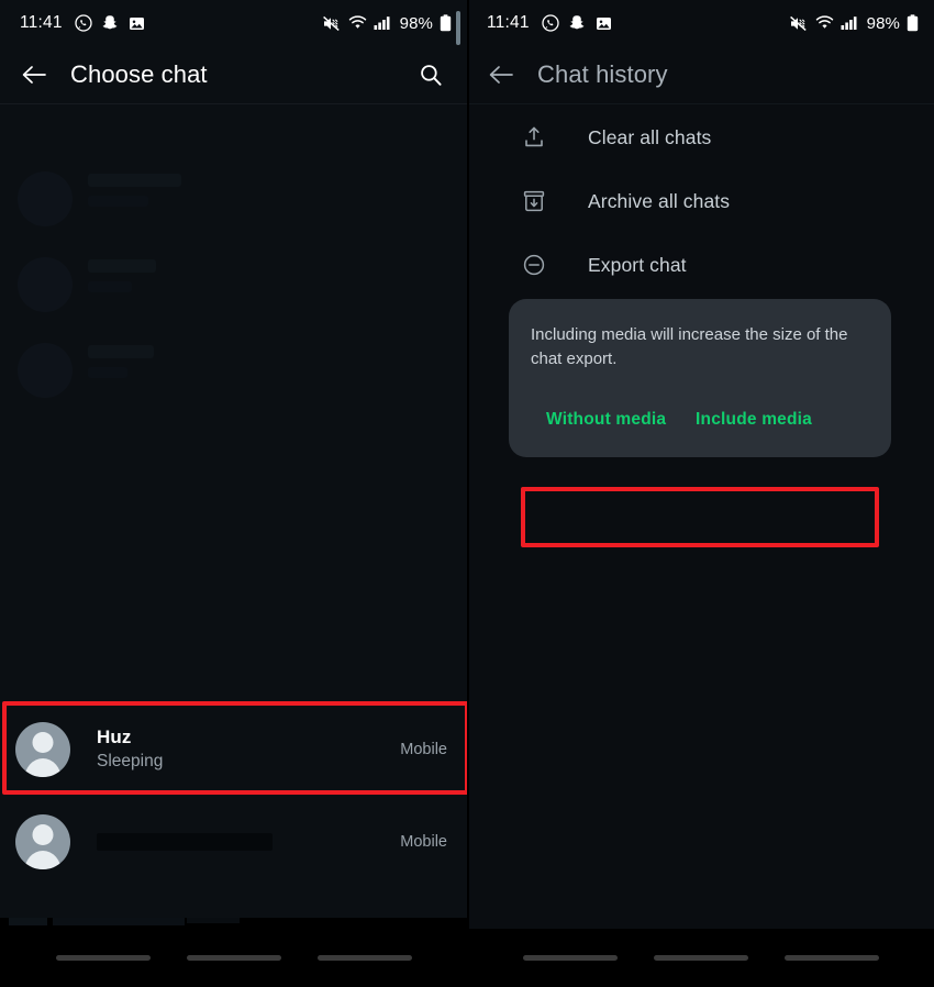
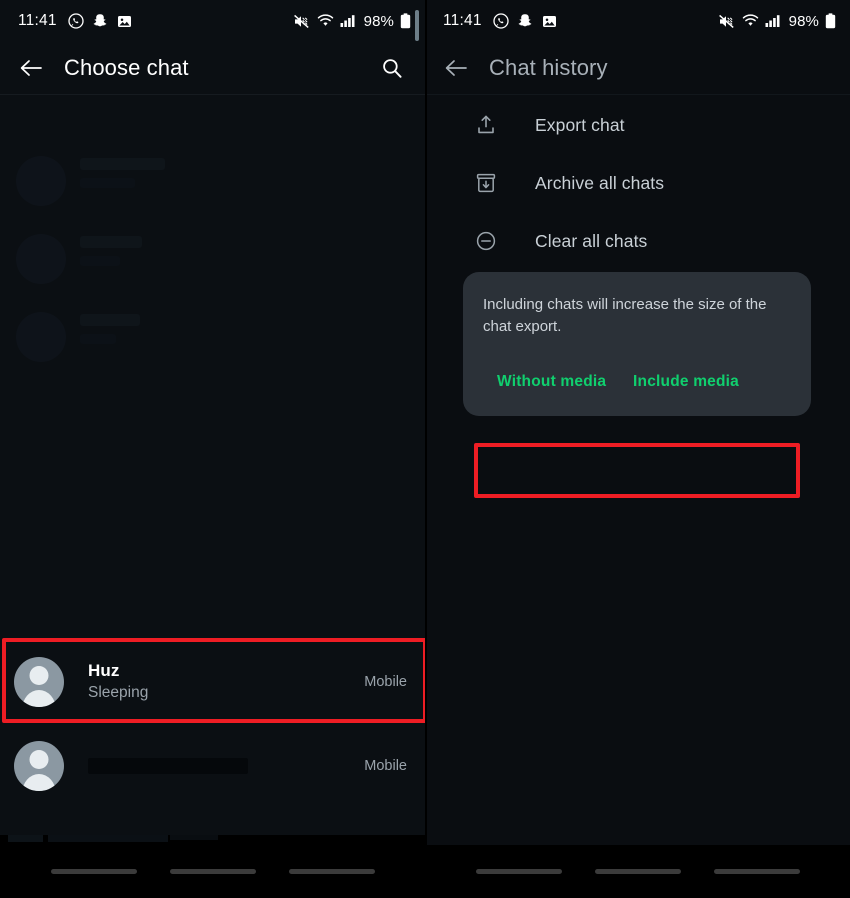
  11:41
  98%
  Choose chat
  Huz
  Sleeping
  Mobile
  Mobile
  11:41
  98%
  Chat history
- Clear all chats
+ Export chat
  Archive all chats
- Export chat
+ Clear all chats
- Including media will increase the size of the chat export.
+ Including chats will increase the size of the chat export.
  Without media
  Include media
